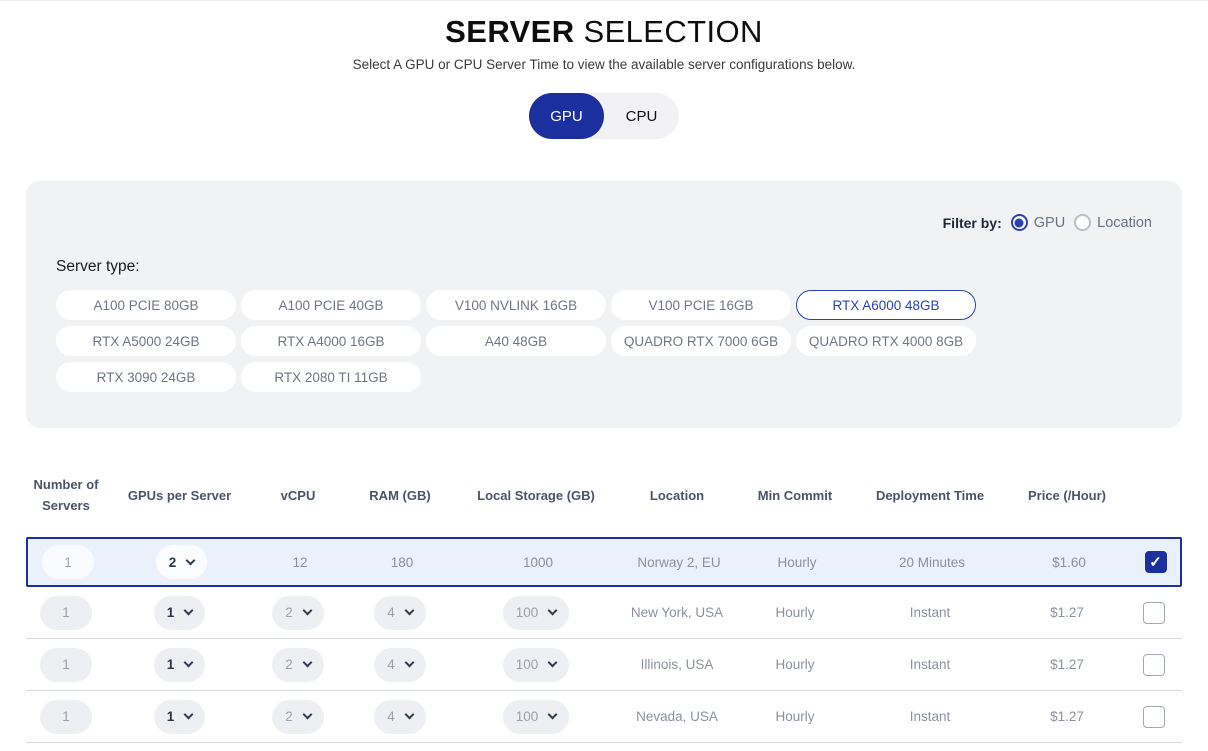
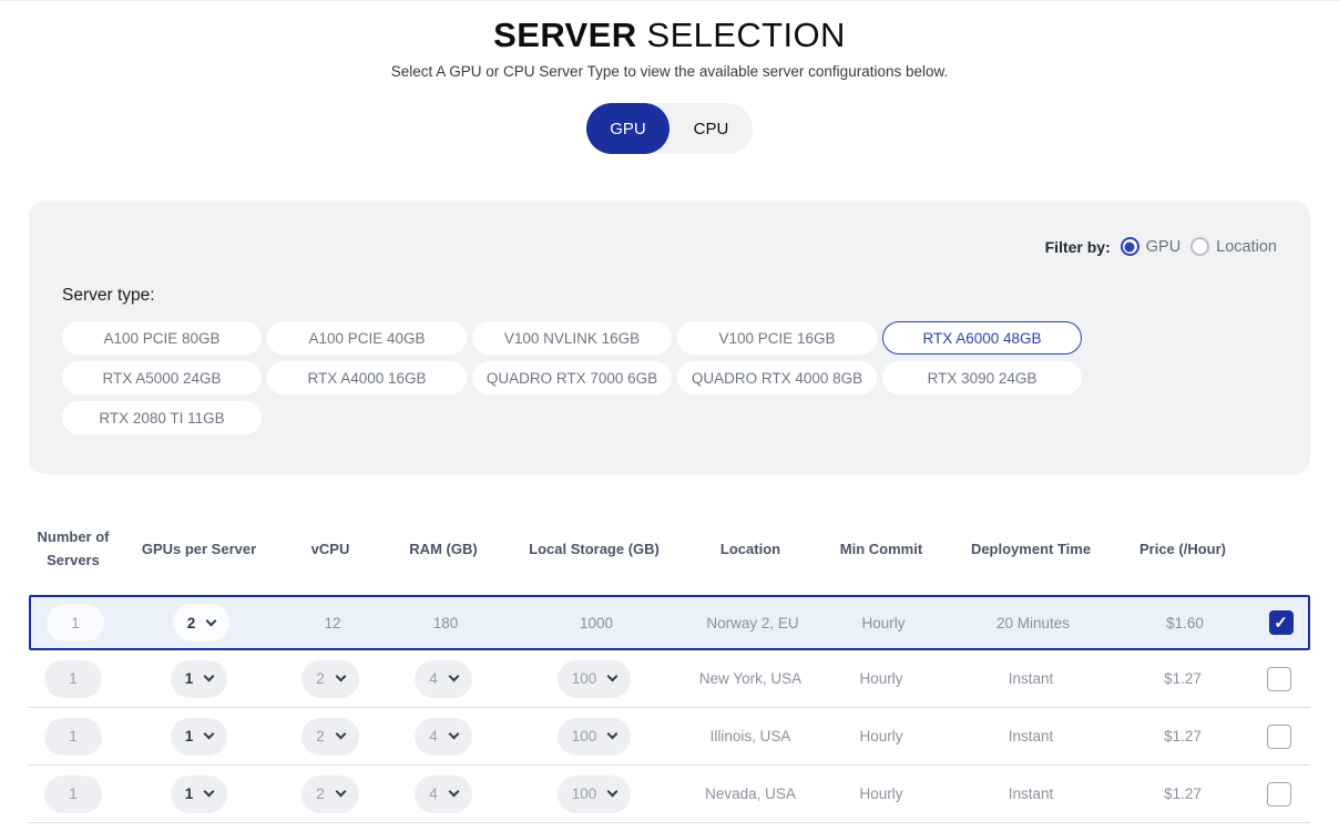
  SERVER SELECTION
- Select A GPU or CPU Server Time to view the available server configurations below.
+ Select A GPU or CPU Server Type to view the available server configurations below.
  GPU
  CPU
  Filter by:
  GPU
  Location
  Server type:
  A100 PCIE 80GB
  A100 PCIE 40GB
  V100 NVLINK 16GB
  V100 PCIE 16GB
  RTX A6000 48GB
  RTX A5000 24GB
  RTX A4000 16GB
- A40 48GB
  QUADRO RTX 7000 6GB
  QUADRO RTX 4000 8GB
  RTX 3090 24GB
  RTX 2080 TI 11GB
  Number of Servers
  GPUs per Server
  vCPU
  RAM (GB)
  Local Storage (GB)
  Location
  Min Commit
  Deployment Time
  Price (/Hour)
  1
  2
  12
  180
  1000
  Norway 2, EU
  Hourly
  20 Minutes
  $1.60
  ✓
  1
  1
  2
  4
  100
  New York, USA
  Hourly
  Instant
  $1.27
  1
  1
  2
  4
  100
  Illinois, USA
  Hourly
  Instant
  $1.27
  1
  1
  2
  4
  100
  Nevada, USA
  Hourly
  Instant
  $1.27
